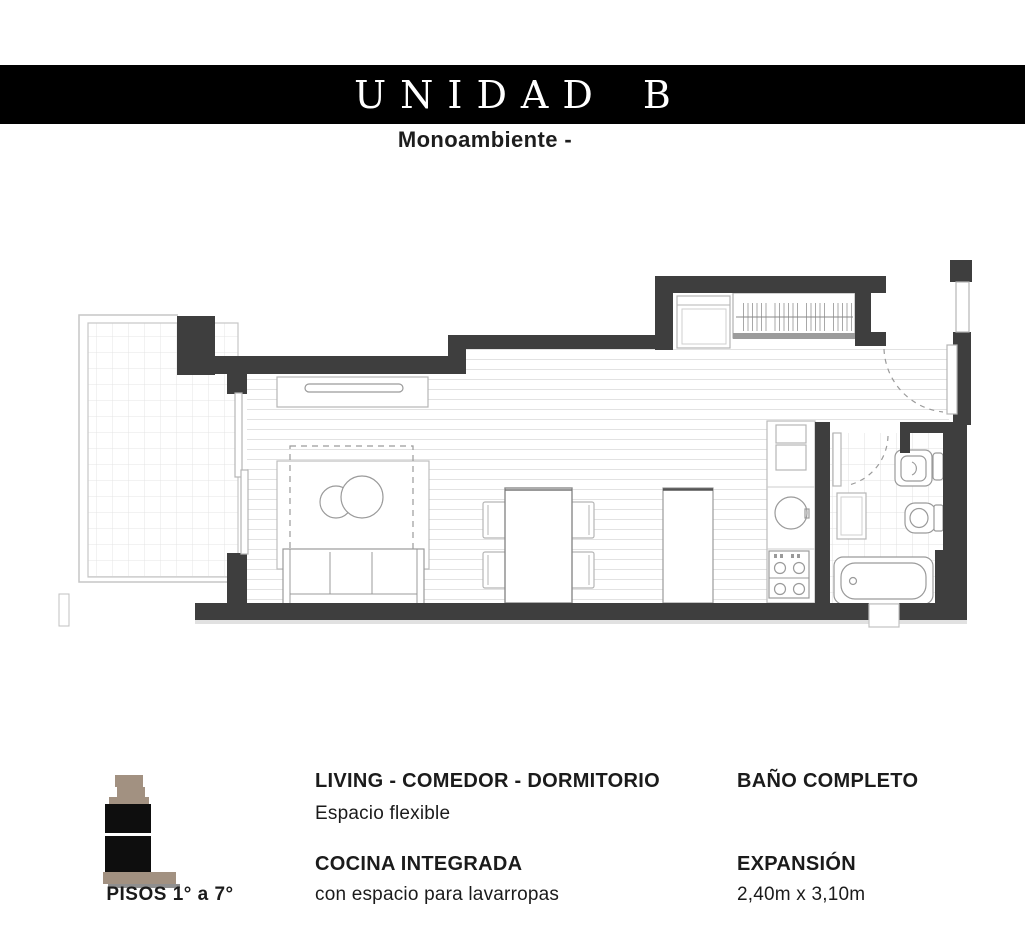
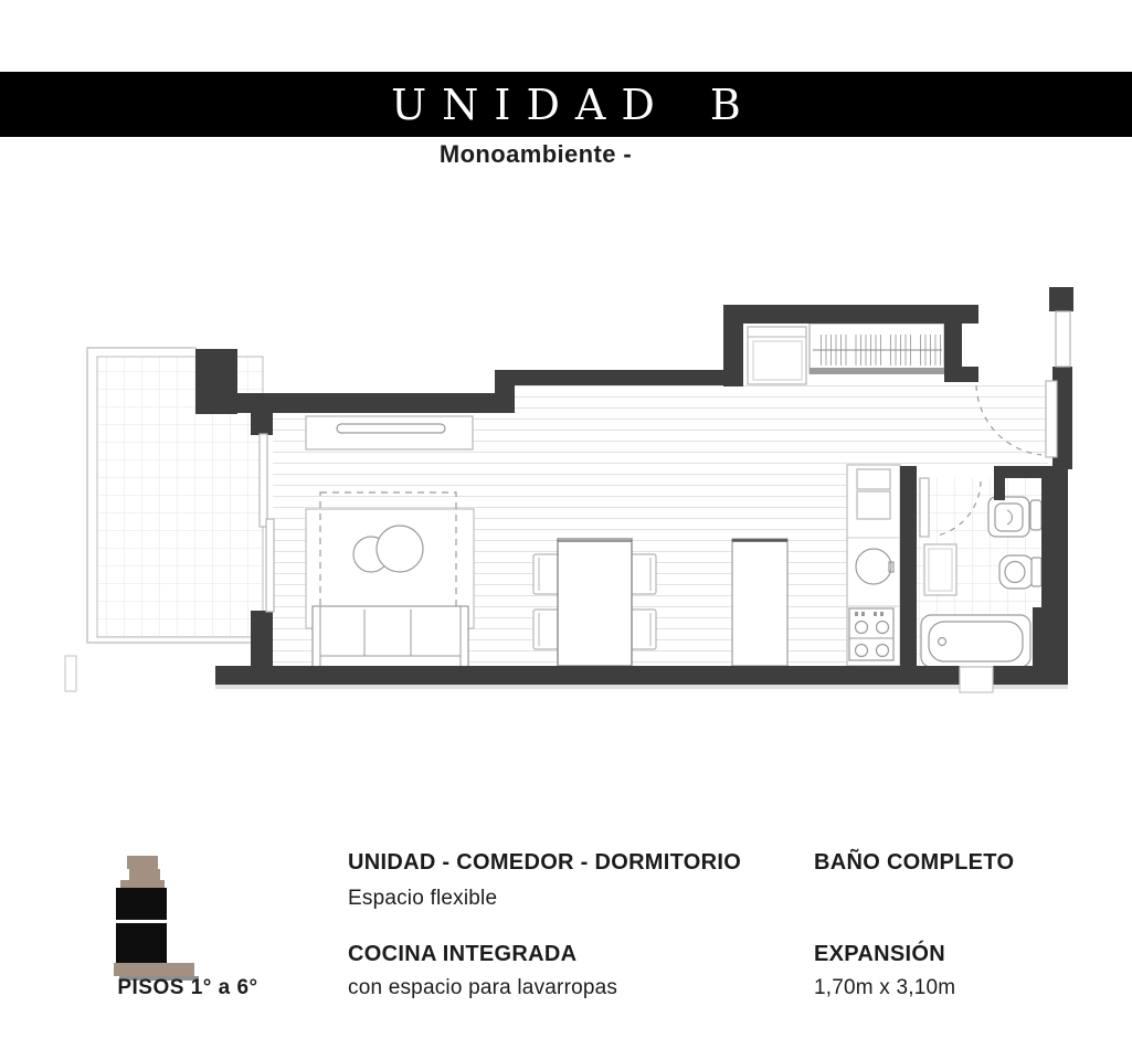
  UNIDAD B
  Monoambiente -
- PISOS 1° a 7°
+ PISOS 1° a 6°
- LIVING - COMEDOR - DORMITORIO
+ UNIDAD - COMEDOR - DORMITORIO
  Espacio flexible
  BAÑO COMPLETO
  COCINA INTEGRADA
  con espacio para lavarropas
  EXPANSIÓN
- 2,40m x 3,10m
+ 1,70m x 3,10m
